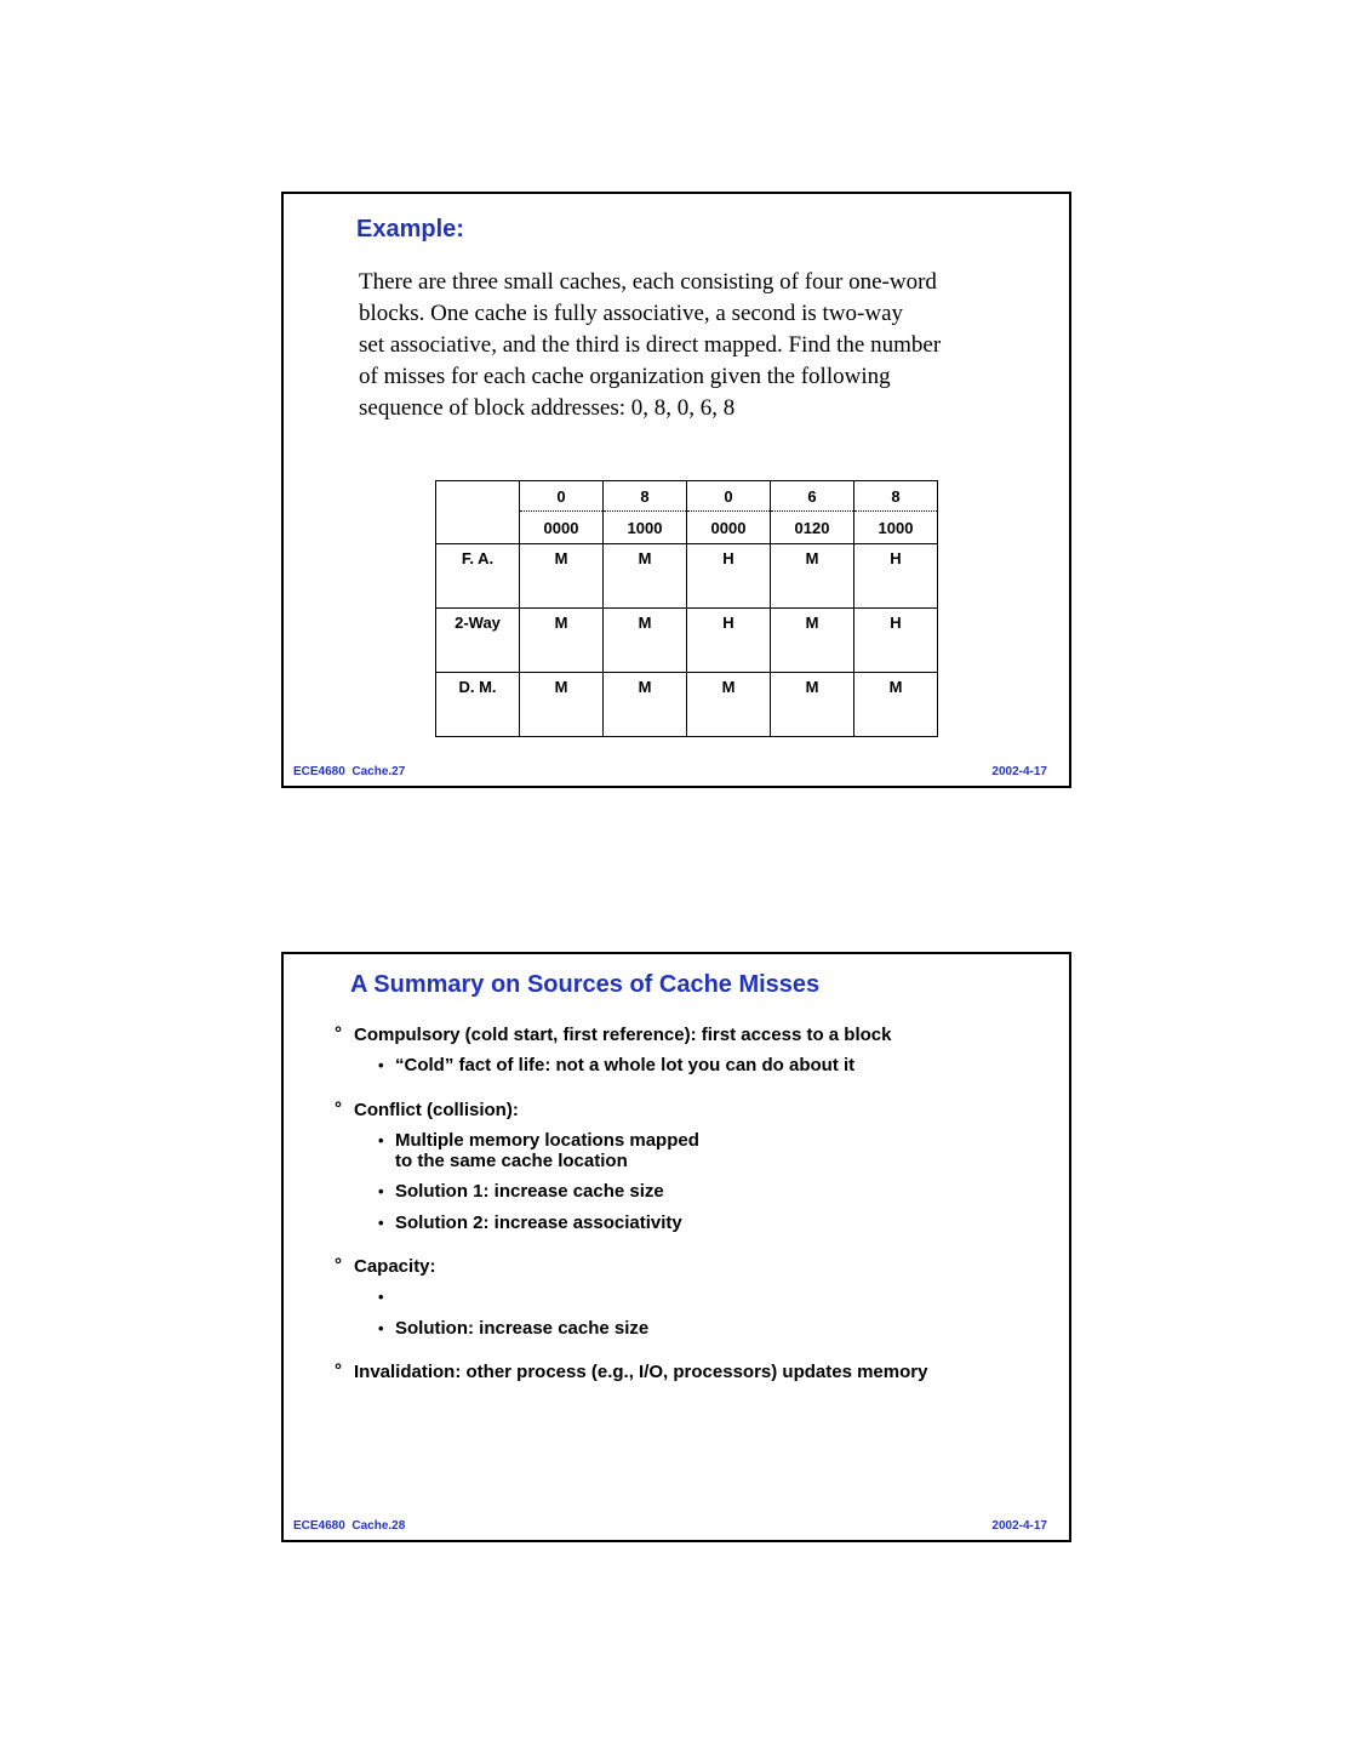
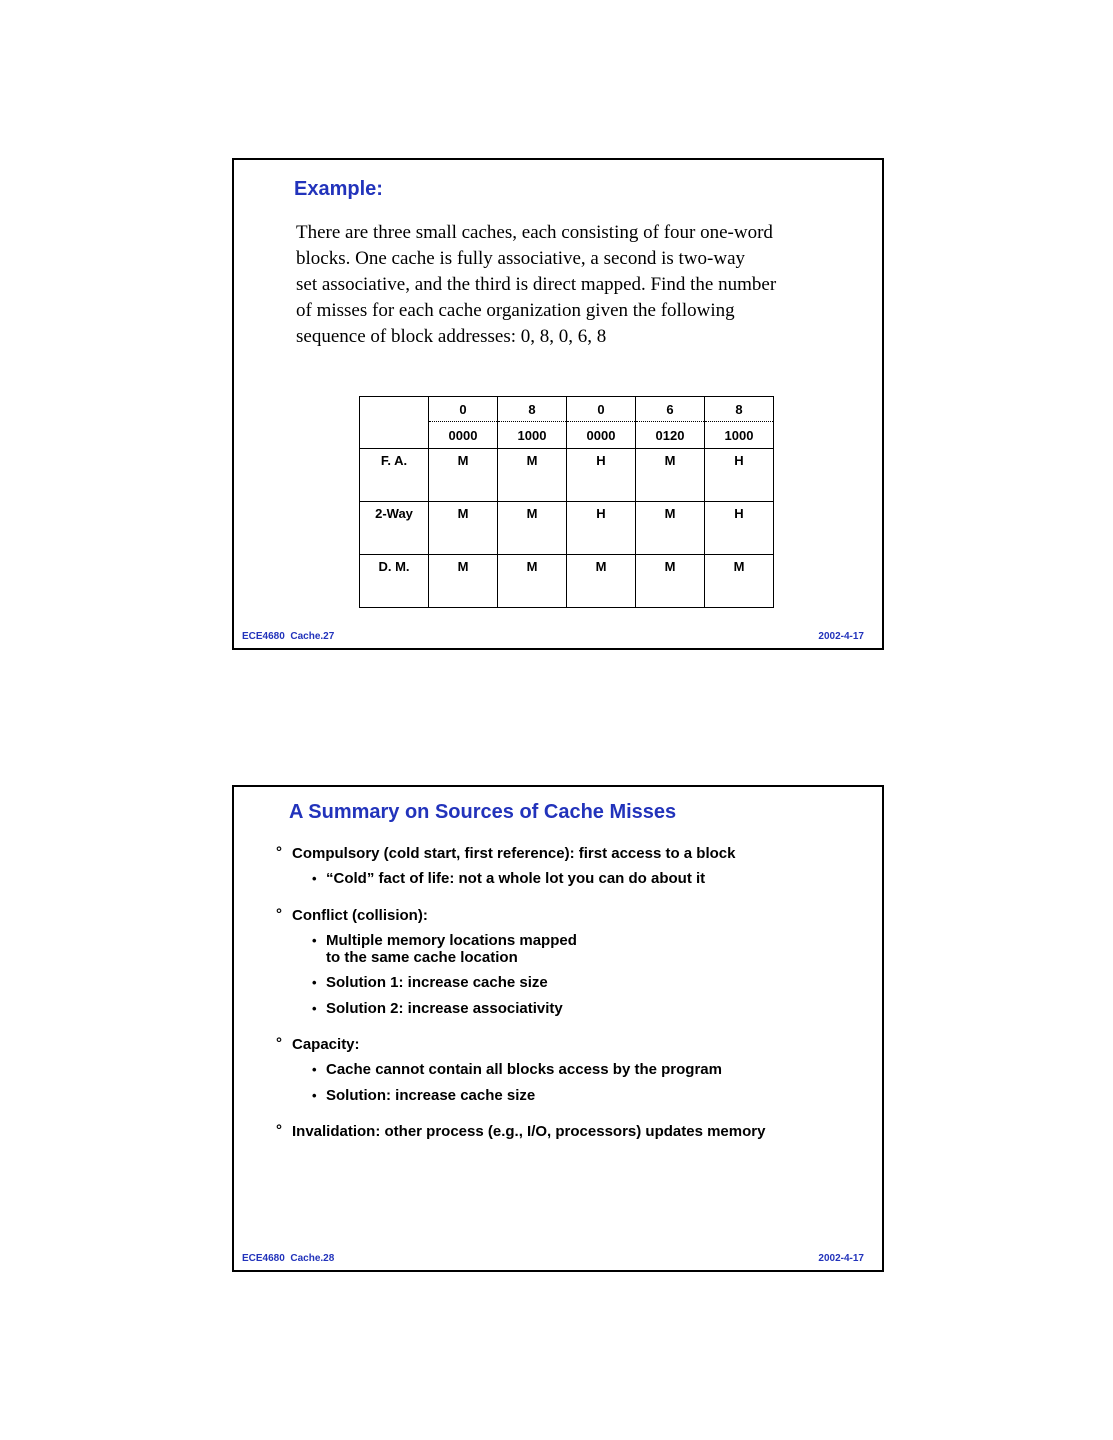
  Example:
  There are three small caches, each consisting of four one-word
  blocks. One cache is fully associative, a second is two-way
  set associative, and the third is direct mapped. Find the number
  of misses for each cache organization given the following
  sequence of block addresses: 0, 8, 0, 6, 8
  	0	8	0	6	8
  0000	1000	0000	0120	1000
  F. A.	M	M	H	M	H
  2-Way	M	M	H	M	H
  D. M.	M	M	M	M	M
  ECE4680 Cache.27
  2002-4-17
  A Summary on Sources of Cache Misses
  °
  Compulsory (cold start, first reference): first access to a block
  •
  “Cold” fact of life: not a whole lot you can do about it
  °
  Conflict (collision):
  •
  Multiple memory locations mapped
  to the same cache location
  •
  Solution 1: increase cache size
  •
  Solution 2: increase associativity
  °
  Capacity:
  •
+ Cache cannot contain all blocks access by the program
  •
  Solution: increase cache size
  °
  Invalidation: other process (e.g., I/O, processors) updates memory
  ECE4680 Cache.28
  2002-4-17
